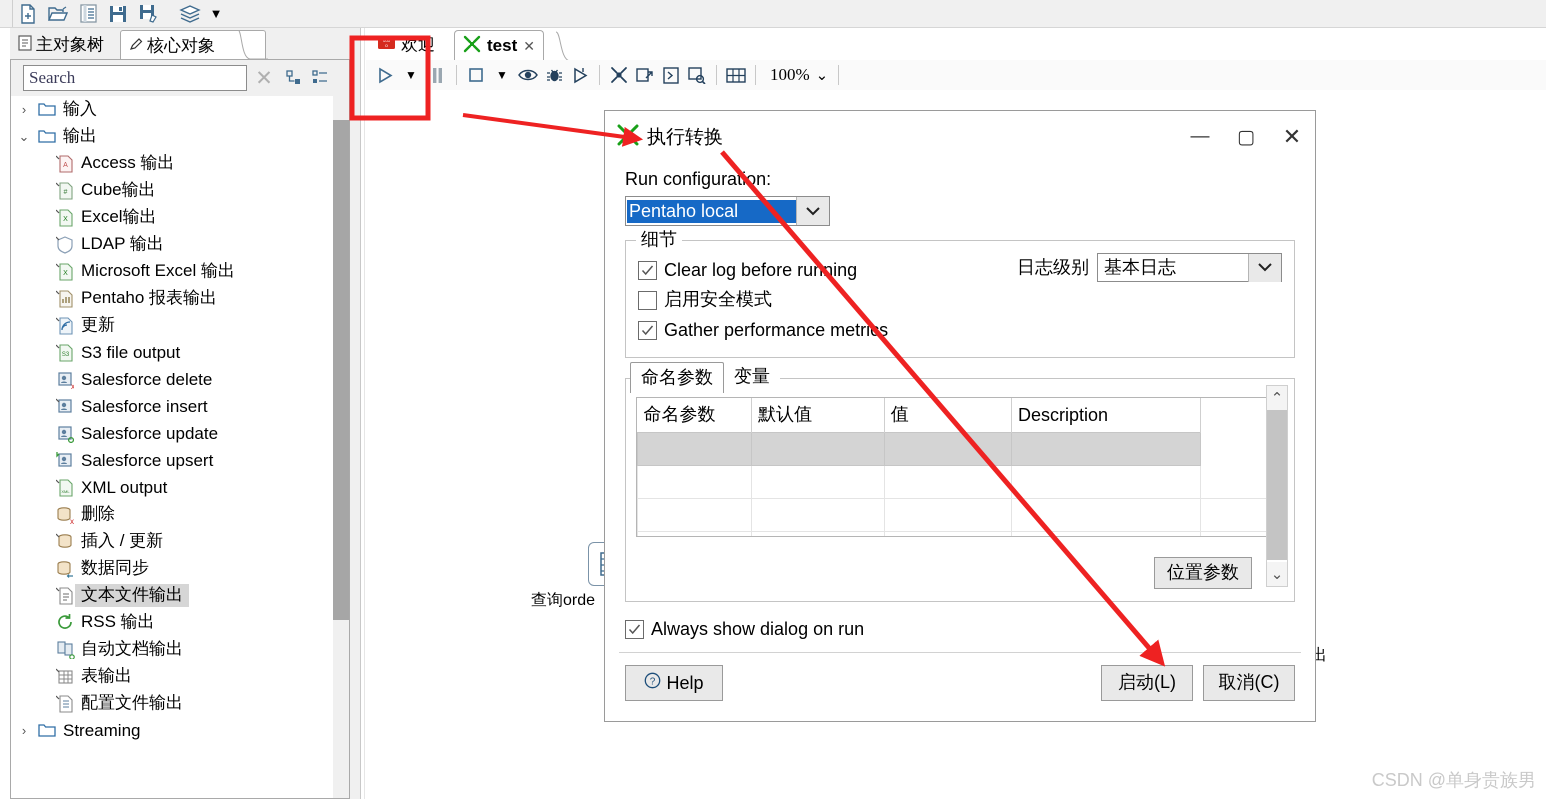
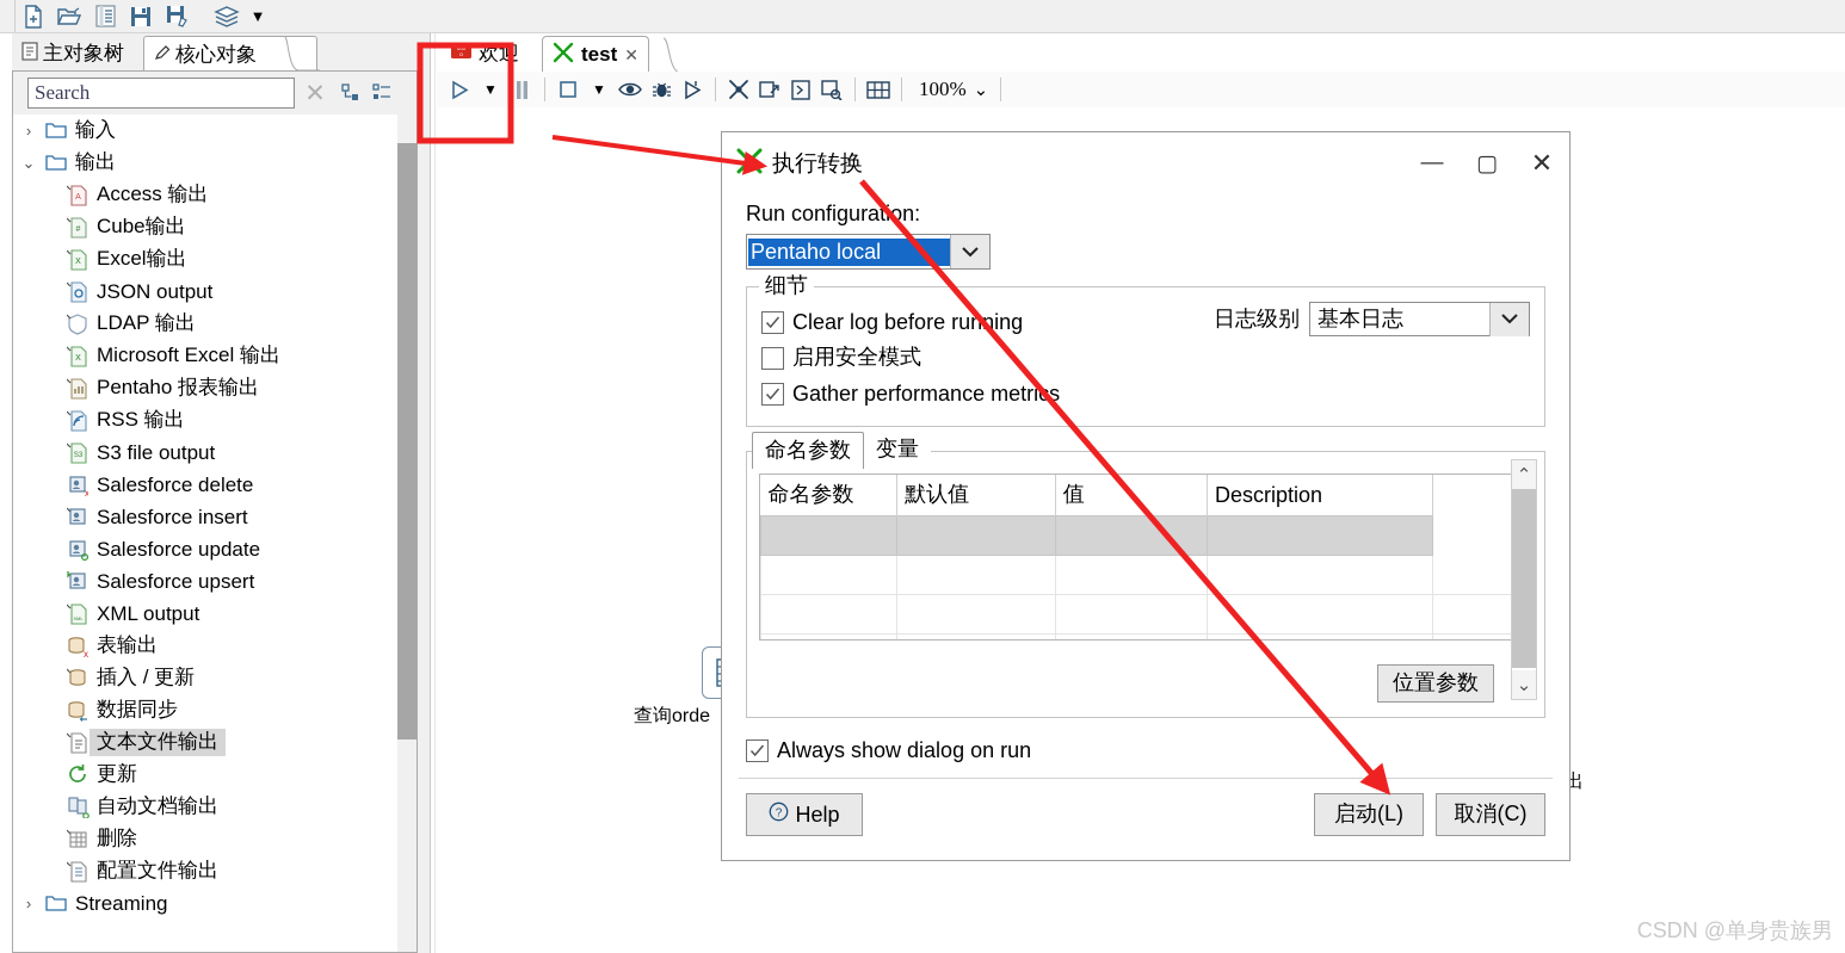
  ▼
  主对象树
  核心对象
  Search
  ✕
  ›
  输入
  ⌄
  输出
  Access 输出
  Cube输出
  Excel输出
+ JSON output
  LDAP 输出
  Microsoft Excel 输出
  Pentaho 报表输出
- 更新
+ RSS 输出
  S3 file output
  x
  Salesforce delete
  Salesforce insert
  Salesforce update
  Salesforce upsert
  XML output
  x
- 删除
+ 表输出
  插入 / 更新
  数据同步
  文本文件输出
- RSS 输出
+ 更新
  自动文档输出
- 表输出
+ 删除
  配置文件输出
  ›
  Streaming
  test
  ✕
  ▼
  ▼
  100%
  ⌄
  查询orde
  出
  执行转换
  —
  ▢
  ✕
  Run configuraton:
  Pentaho local
  细节
  Clear log before running
  启用安全模式
  Gather performance metris
  日志级别
  基本日志
  命名参数
  变量
  命名参数	默认值	值	Description
  ⌃
  ⌄
  位置参数
  Always show dialog on run
  ?
  Help
  启动(L)
  取消(C)
  CSDN @单身贵族男
